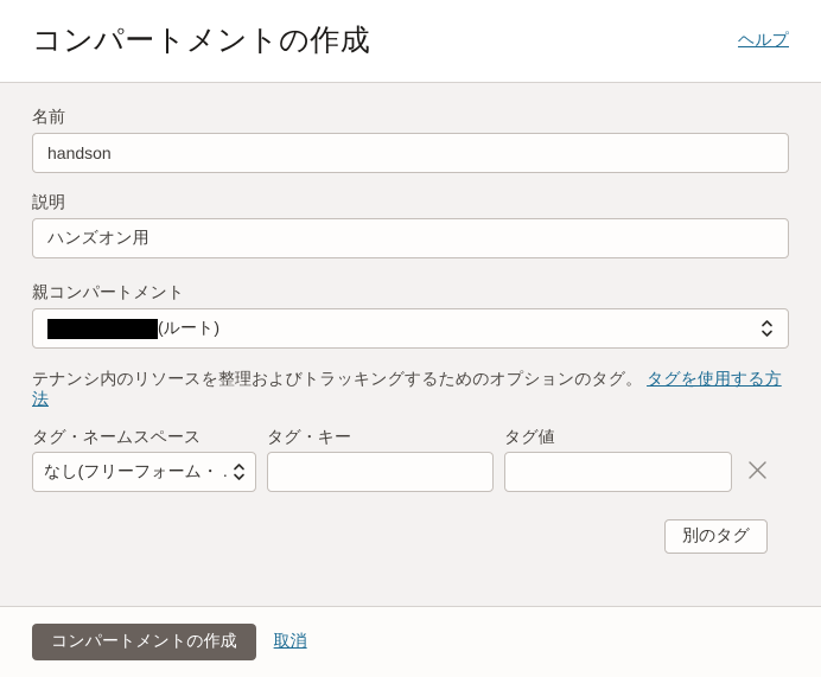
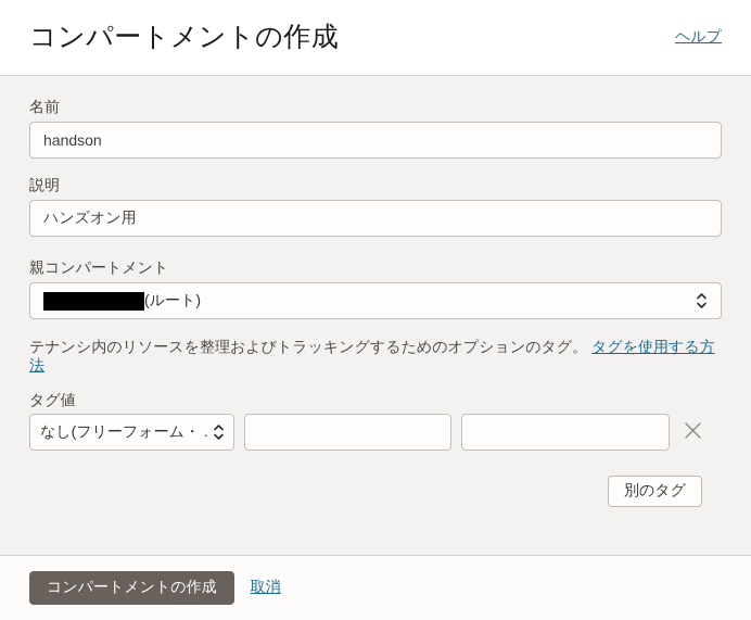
  コンパートメントの作成
  ヘルプ
  名前
  handson
  説明
  ハンズオン用
  親コンパートメント
  (ルート)
  テナンシ内のリソースを整理およびトラッキングするためのオプションのタグ。 タグを使用する方法
- タグ・ネームスペース
- タグ・キー
  タグ値
  なし(フリーフォーム・ .
  別のタグ
  コンパートメントの作成
  取消
